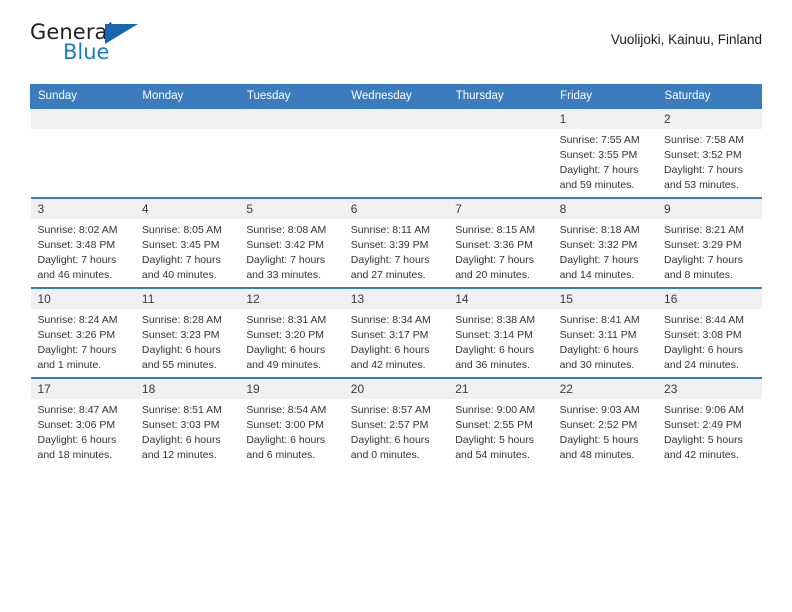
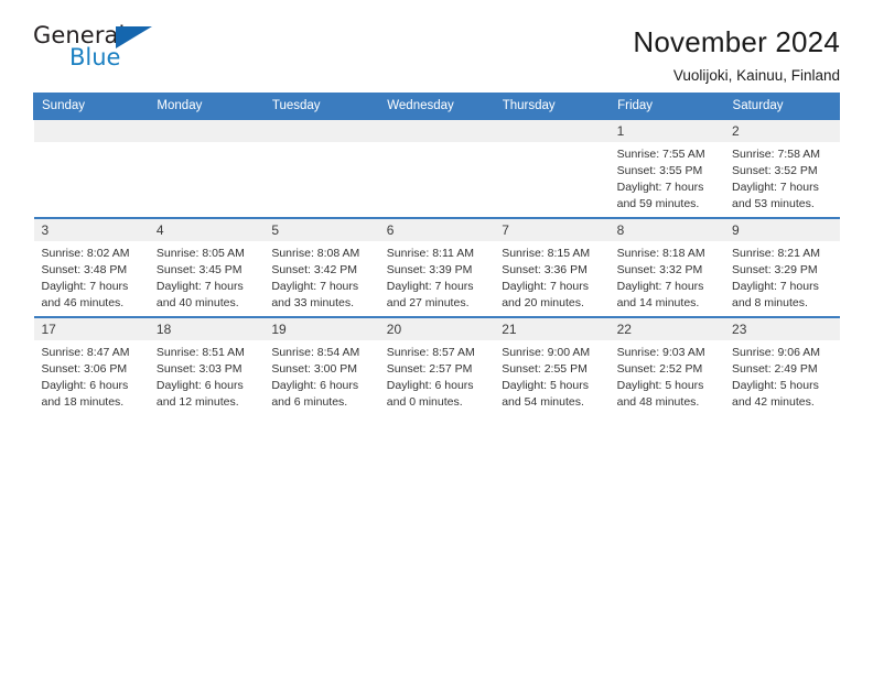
  General
  Blue
+ November 2024
  Vuolijoki, Kainuu, Finland
  Sunday	Monday	Tuesday	Wednesday	Thursday	Friday	Saturday
  					1Sunrise: 7:55 AMSunset: 3:55 PMDaylight: 7 hoursand 59 minutes.	2Sunrise: 7:58 AMSunset: 3:52 PMDaylight: 7 hoursand 53 minutes.
  3Sunrise: 8:02 AMSunset: 3:48 PMDaylight: 7 hoursand 46 minutes.	4Sunrise: 8:05 AMSunset: 3:45 PMDaylight: 7 hoursand 40 minutes.	5Sunrise: 8:08 AMSunset: 3:42 PMDaylight: 7 hoursand 33 minutes.	6Sunrise: 8:11 AMSunset: 3:39 PMDaylight: 7 hoursand 27 minutes.	7Sunrise: 8:15 AMSunset: 3:36 PMDaylight: 7 hoursand 20 minutes.	8Sunrise: 8:18 AMSunset: 3:32 PMDaylight: 7 hoursand 14 minutes.	9Sunrise: 8:21 AMSunset: 3:29 PMDaylight: 7 hoursand 8 minutes.
- 10Sunrise: 8:24 AMSunset: 3:26 PMDaylight: 7 hoursand 1 minute.	11Sunrise: 8:28 AMSunset: 3:23 PMDaylight: 6 hoursand 55 minutes.	12Sunrise: 8:31 AMSunset: 3:20 PMDaylight: 6 hoursand 49 minutes.	13Sunrise: 8:34 AMSunset: 3:17 PMDaylight: 6 hoursand 42 minutes.	14Sunrise: 8:38 AMSunset: 3:14 PMDaylight: 6 hoursand 36 minutes.	15Sunrise: 8:41 AMSunset: 3:11 PMDaylight: 6 hoursand 30 minutes.	16Sunrise: 8:44 AMSunset: 3:08 PMDaylight: 6 hoursand 24 minutes.
  17Sunrise: 8:47 AMSunset: 3:06 PMDaylight: 6 hoursand 18 minutes.	18Sunrise: 8:51 AMSunset: 3:03 PMDaylight: 6 hoursand 12 minutes.	19Sunrise: 8:54 AMSunset: 3:00 PMDaylight: 6 hoursand 6 minutes.	20Sunrise: 8:57 AMSunset: 2:57 PMDaylight: 6 hoursand 0 minutes.	21Sunrise: 9:00 AMSunset: 2:55 PMDaylight: 5 hoursand 54 minutes.	22Sunrise: 9:03 AMSunset: 2:52 PMDaylight: 5 hoursand 48 minutes.	23Sunrise: 9:06 AMSunset: 2:49 PMDaylight: 5 hoursand 42 minutes.
